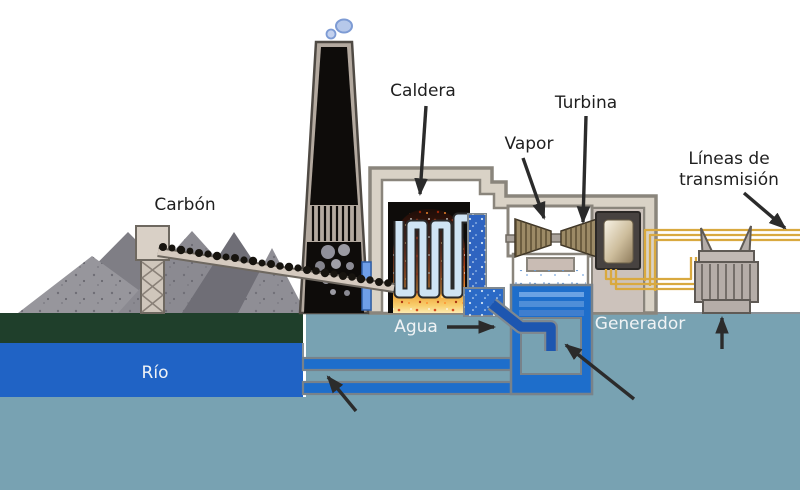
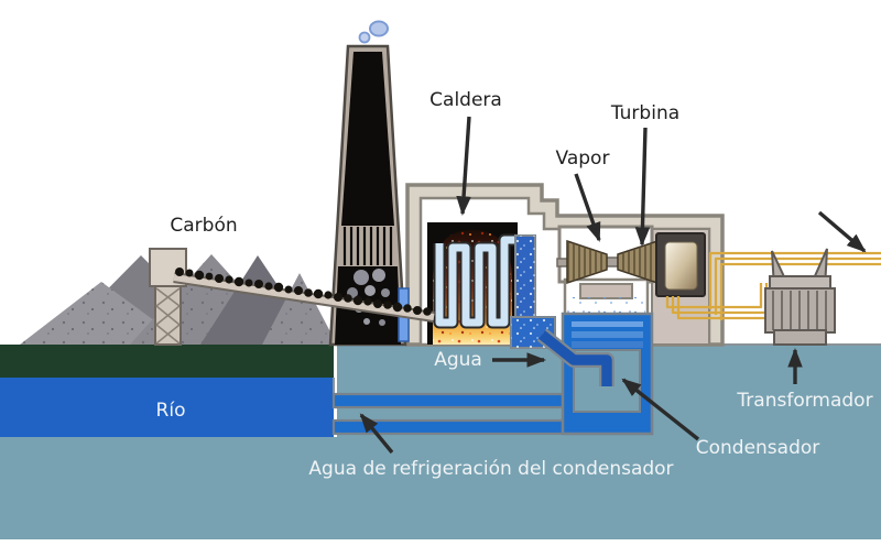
  Carbón
  Caldera
  Vapor
  Turbina
- Líneas de
- transmisión
  Agua
- Generador
  Río
+ Transformador
+ Condensador
+ Agua de refrigeración del condensador
